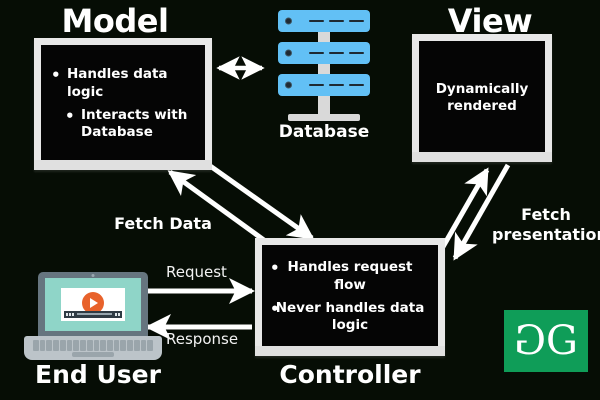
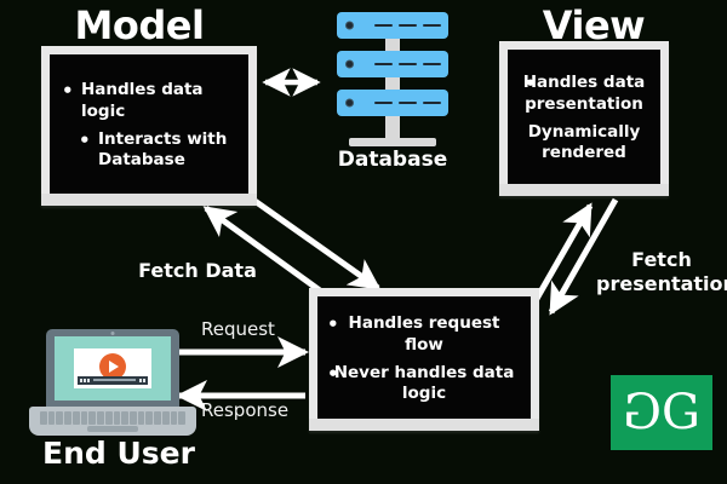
  Model
  Handles data logic
  Interacts with Database
  Database
  View
+ Handles data presentation
  Dynamically rendered
  Handles request flow
  Never handles data logic
- Controller
  End User
  Fetch Data
  Fetch presentatio
  Request
  Response
  G
